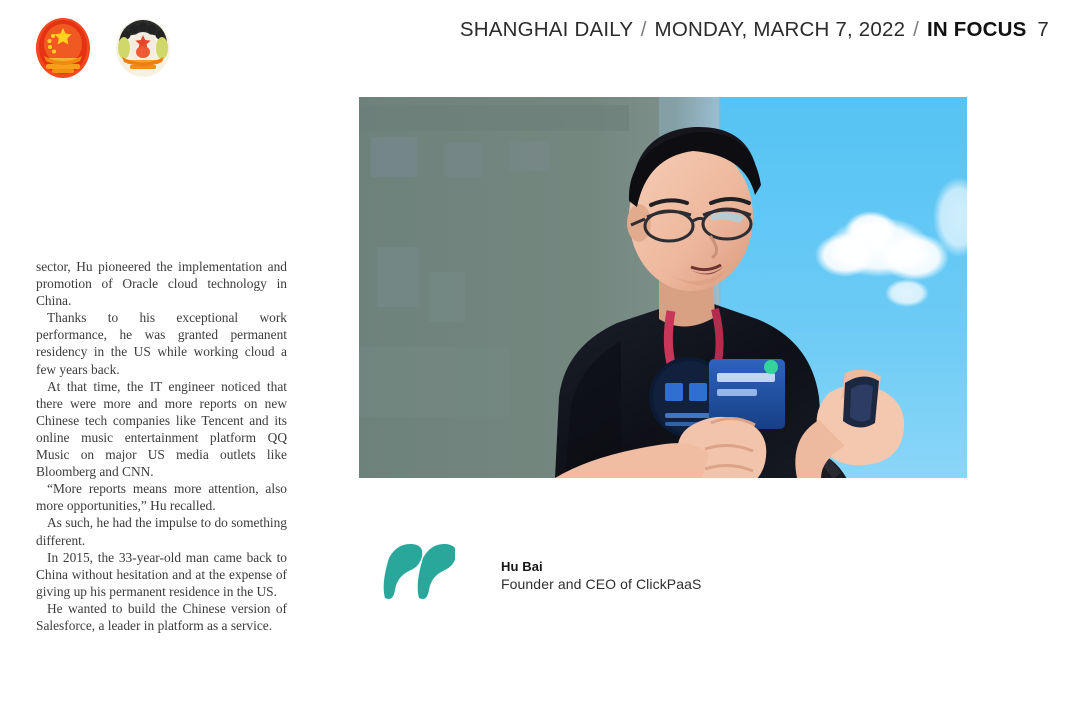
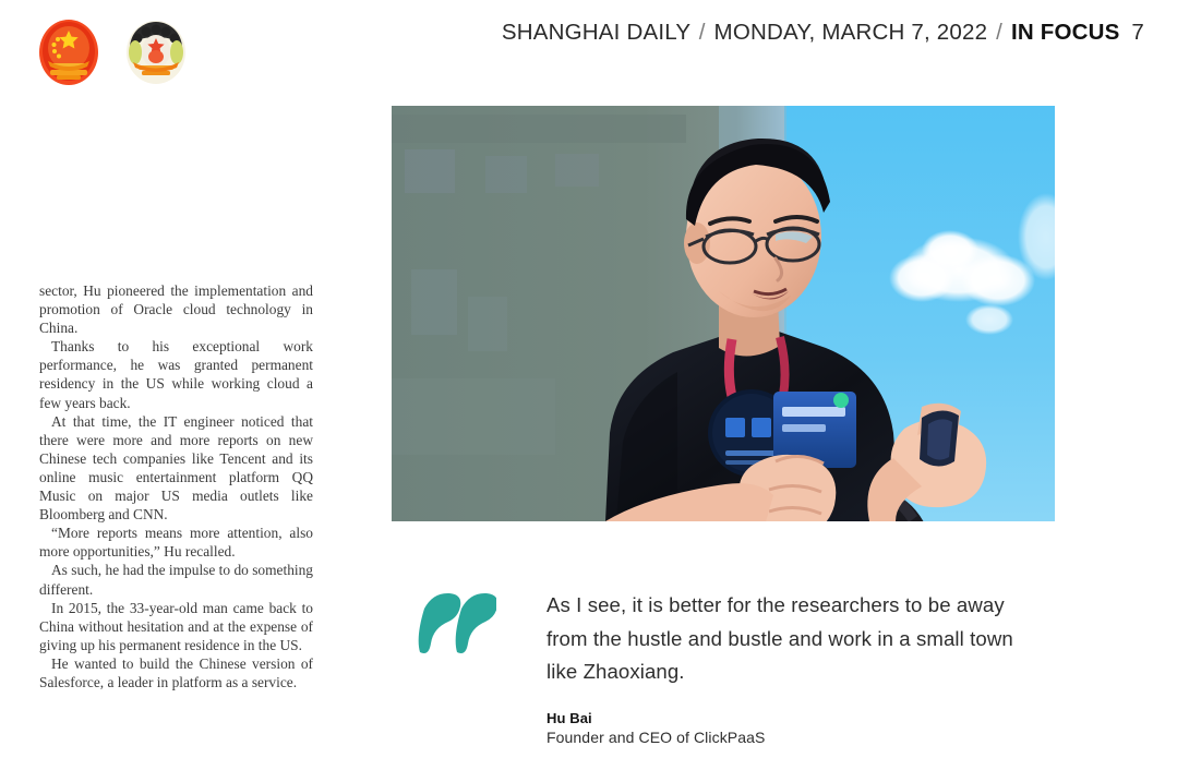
  SHANGHAI DAILY / MONDAY, MARCH 7, 2022 / IN FOCUS 7
  sector, Hu pioneered the implementation and promotion of Oracle cloud technology in China.
  Thanks to his exceptional work performance, he was granted permanent residency in the US while working cloud a few years back.
  At that time, the IT engineer noticed that there were more and more reports on new Chinese tech companies like Tencent and its online music entertainment platform QQ Music on major US media outlets like Bloomberg and CNN.
  “More reports means more attention, also more opportunities,” Hu recalled.
  As such, he had the impulse to do something different.
  In 2015, the 33-year-old man came back to China without hesitation and at the expense of giving up his permanent residence in the US.
  He wanted to build the Chinese version of Salesforce, a leader in platform as a service.
+ As I see, it is better for the researchers to be away from the hustle and bustle and work in a small town like Zhaoxiang.
  Hu Bai
  Founder and CEO of ClickPaaS
